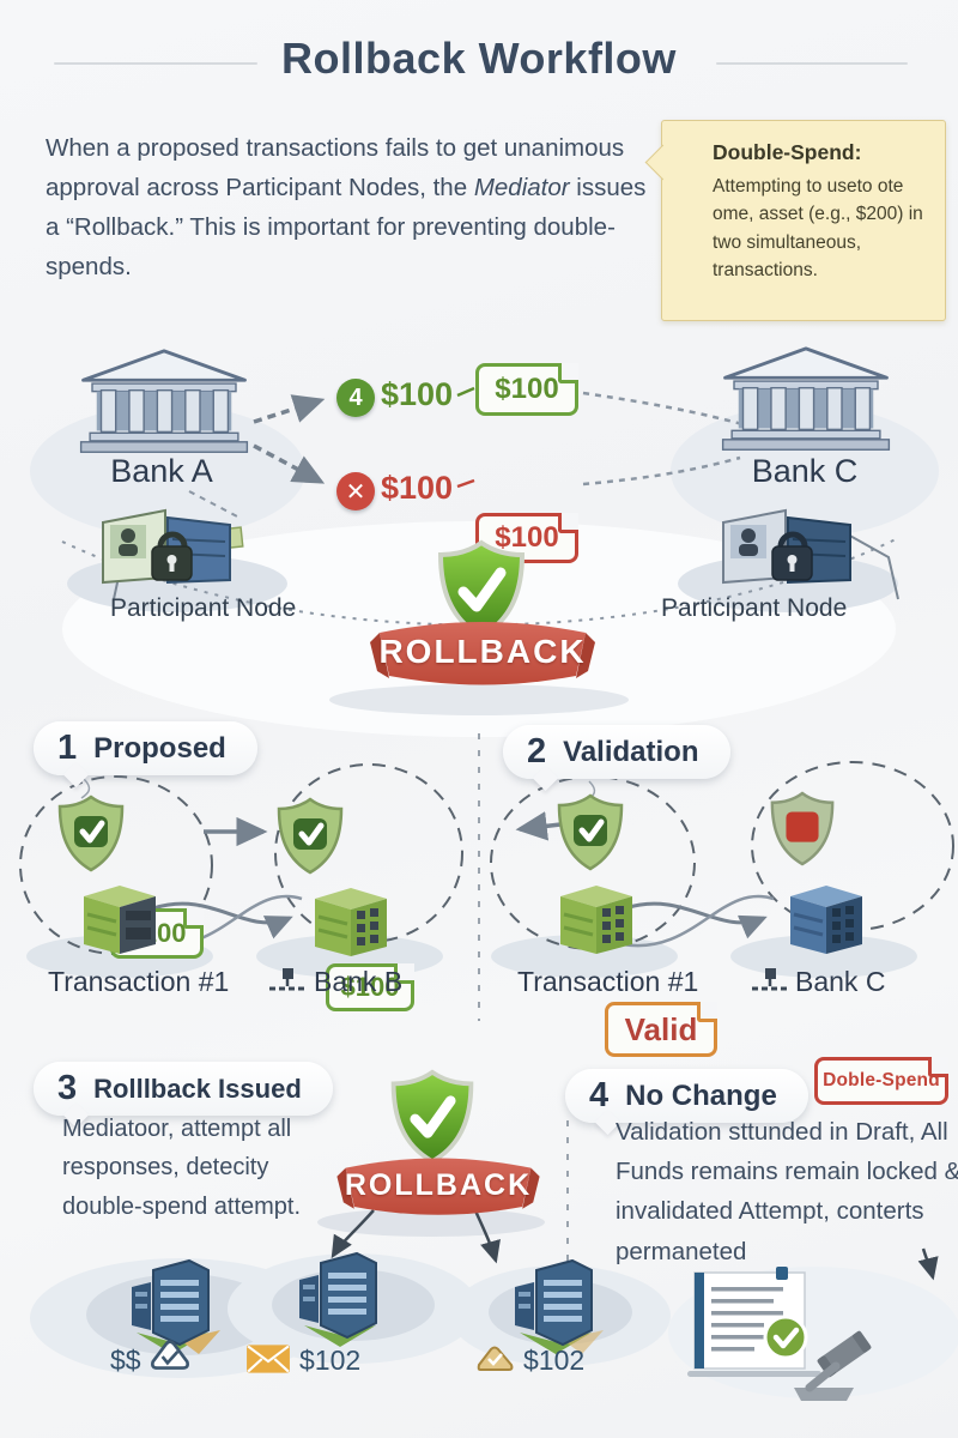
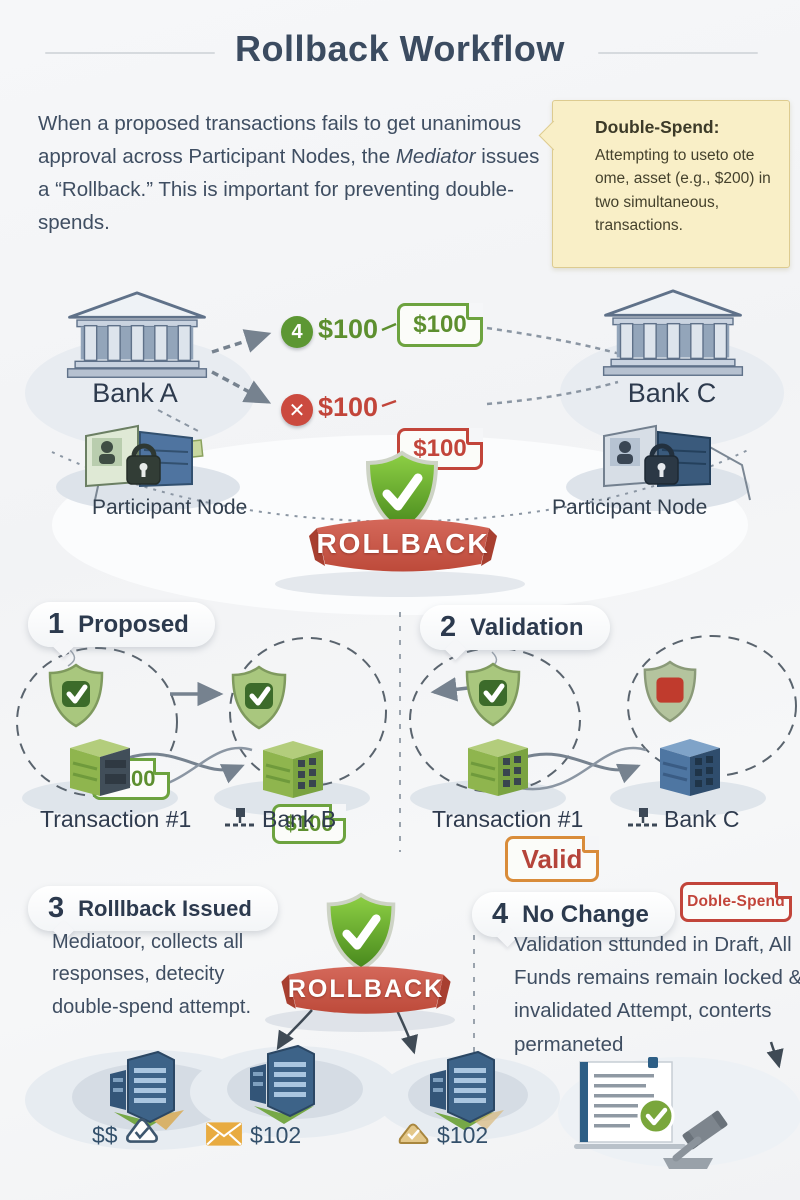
  Rollback Workflow
  When a proposed transactions fails to get unanimous approval across Participant Nodes, the Mediator issues a “Rollback.” This is important for preventing double-spends.
  Double-Spend:
  Attempting to useto ote ome, asset (e.g., $200) in two simultaneous, transactions.
  Bank A
  Participant Node
  4
  $100
  $100
  ✕
  $100
  $100
  Bank C
  Participant Node
  ROLLBACK
  1
  Proposed
  $100
  Transaction #1
  Bank B
  2
  Validation
  Valid
  Doble-Spend
  Transaction #1
  Bank C
  3
  Rolllback Issued
- Mediatoor, attempt all responses, detecity double-spend attempt.
+ Mediatoor, collects all responses, detecity double-spend attempt.
  ROLLBACK
  $$
  $102
  $102
  4
  No Change
  Validation sttunded in Draft, All Funds remains remain locked & invalidated Attempt, conterts permaneted
